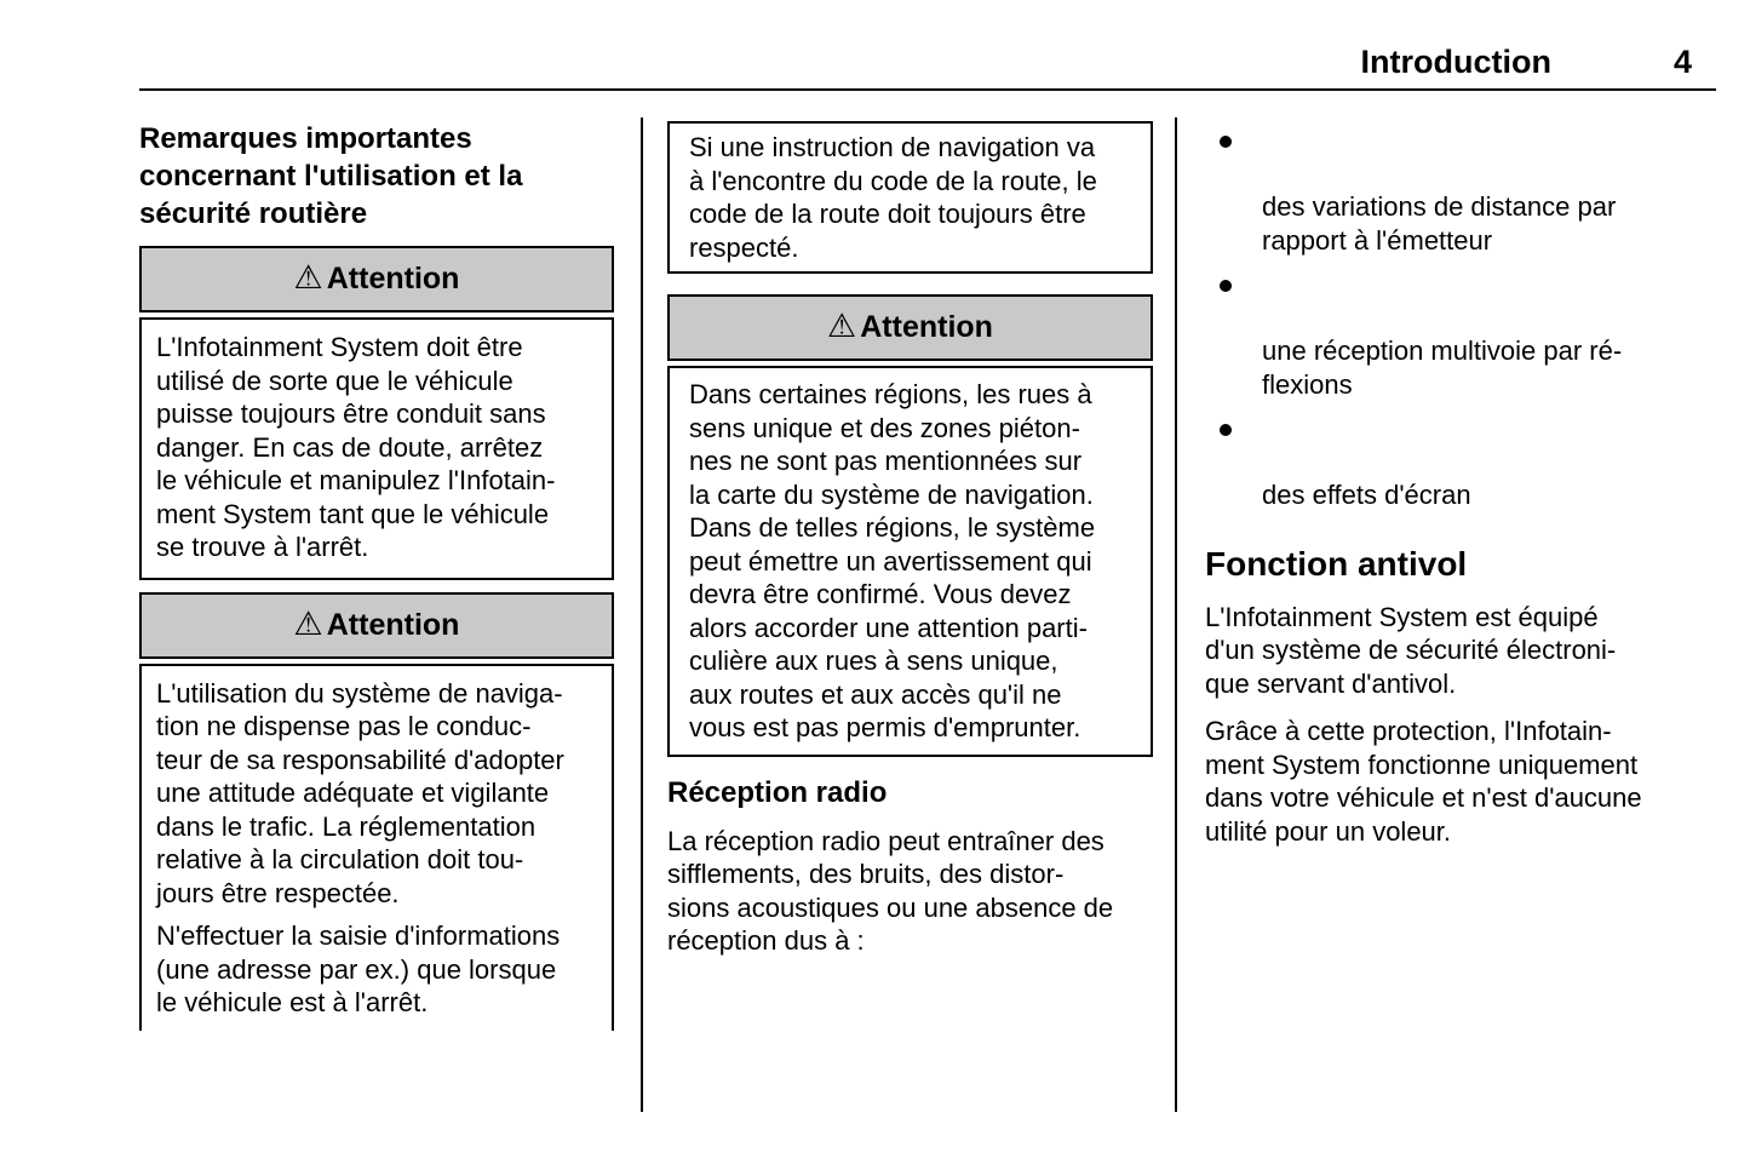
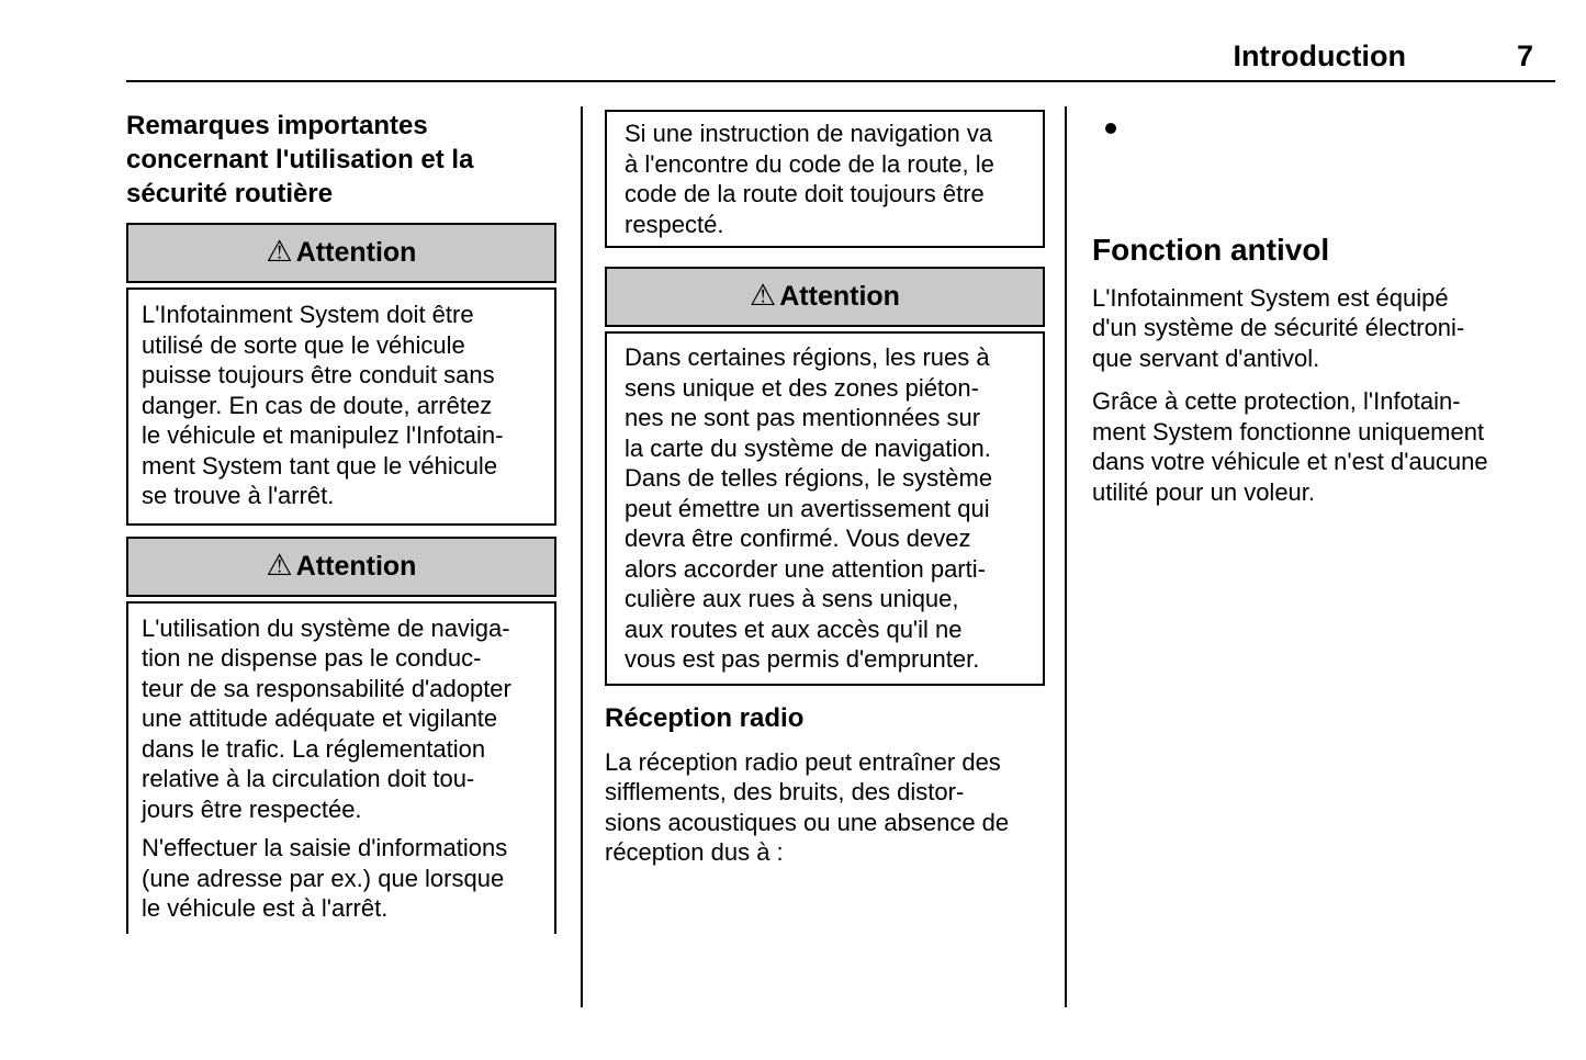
  Introduction
- 4
+ 7
  Remarques importantes
  concernant l'utilisation et la
  sécurité routière
  ⚠
  Attention
  L'Infotainment System doit être
  utilisé de sorte que le véhicule
  puisse toujours être conduit sans
  danger. En cas de doute, arrêtez
  le véhicule et manipulez l'Infotain-
  ment System tant que le véhicule
  se trouve à l'arrêt.
  ⚠
  Attention
  L'utilisation du système de naviga-
  tion ne dispense pas le conduc-
  teur de sa responsabilité d'adopter
  une attitude adéquate et vigilante
  dans le trafic. La réglementation
  relative à la circulation doit tou-
  jours être respectée.
  N'effectuer la saisie d'informations
  (une adresse par ex.) que lorsque
  le véhicule est à l'arrêt.
  Si une instruction de navigation va
  à l'encontre du code de la route, le
  code de la route doit toujours être
  respecté.
  ⚠
  Attention
  Dans certaines régions, les rues à
  sens unique et des zones piéton-
  nes ne sont pas mentionnées sur
  la carte du système de navigation.
  Dans de telles régions, le système
  peut émettre un avertissement qui
  devra être confirmé. Vous devez
  alors accorder une attention parti-
  culière aux rues à sens unique,
  aux routes et aux accès qu'il ne
  vous est pas permis d'emprunter.
  Réception radio
  La réception radio peut entraîner des
  sifflements, des bruits, des distor-
  sions acoustiques ou une absence de
  réception dus à :
- des variations de distance par
- rapport à l'émetteur
- une réception multivoie par ré-
- flexions
- des effets d'écran
  Fonction antivol
  L'Infotainment System est équipé
  d'un système de sécurité électroni-
  que servant d'antivol.
  Grâce à cette protection, l'Infotain-
  ment System fonctionne uniquement
  dans votre véhicule et n'est d'aucune
  utilité pour un voleur.
